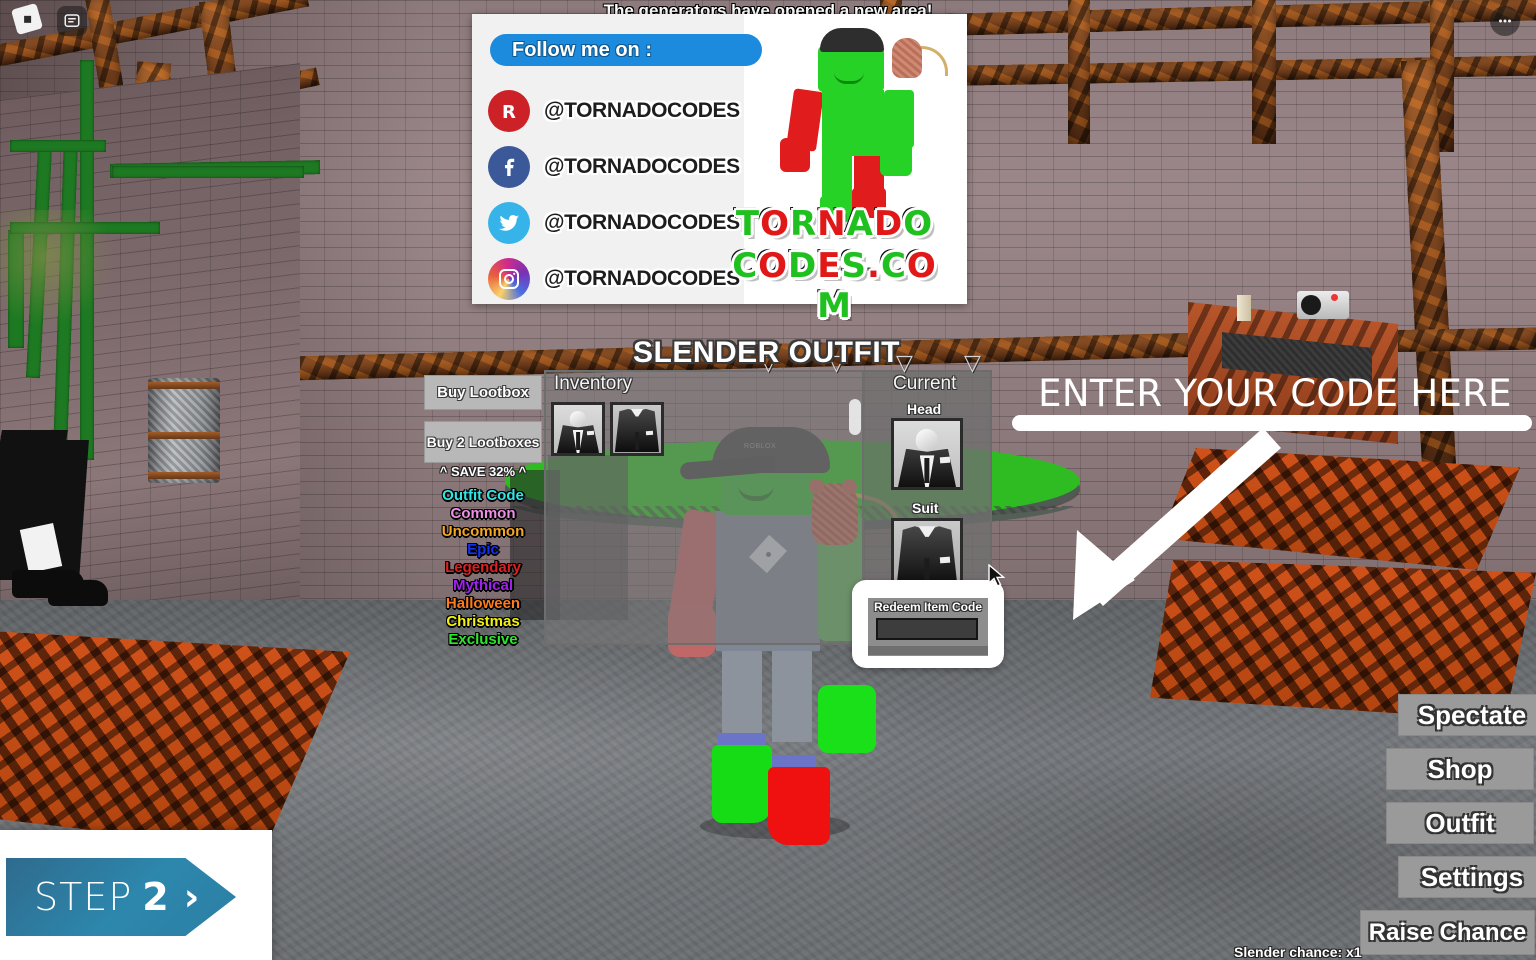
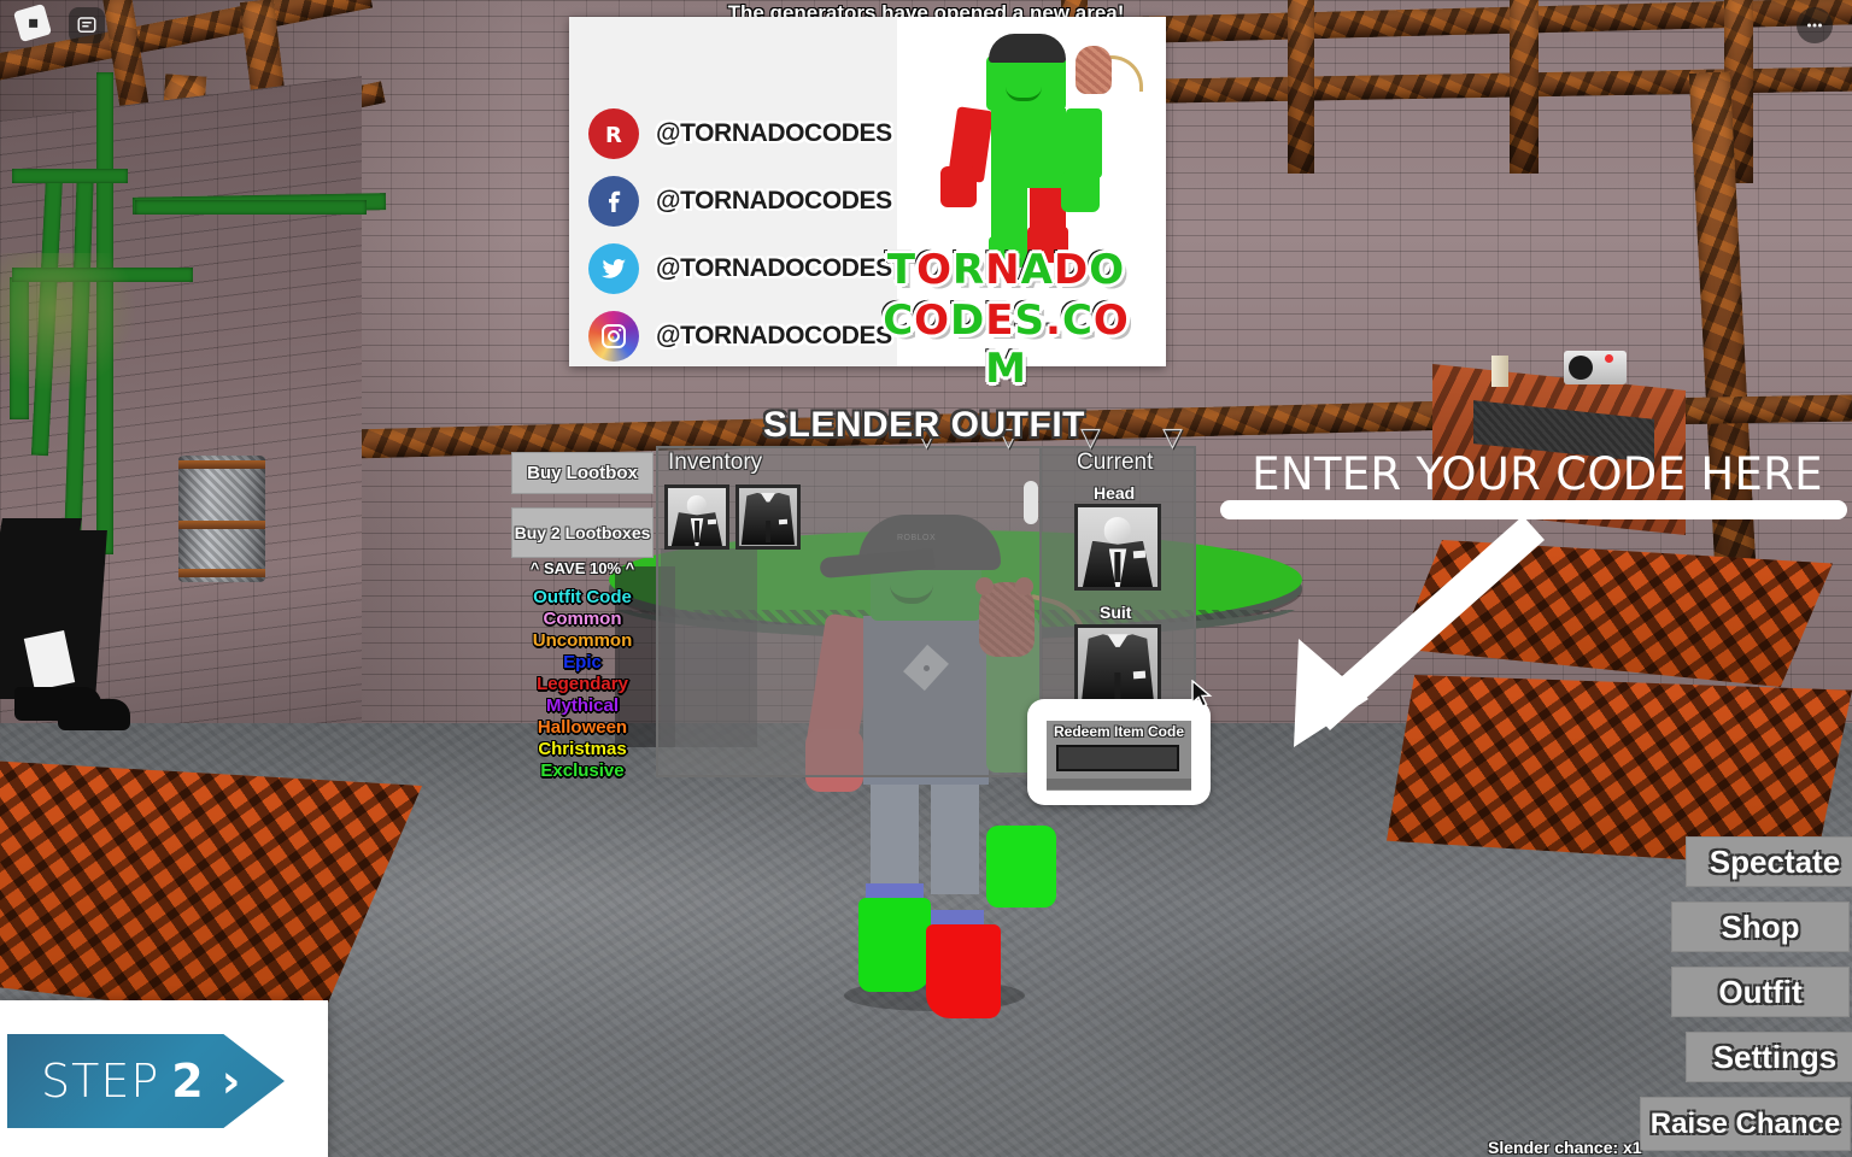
  The generators have opened a new area!
  SLENDER OUTFIT
  ▽
  ▽
  ▽
  ▽
  Inventory
  Current
  Head
  Suit
  Buy Lootbox
  Buy 2 Lootboxes
- ^ SAVE 32% ^
+ ^ SAVE 10% ^
  Outfit Code
  Common
  Uncommon
  Epic
  Legendary
  Mythical
  Halloween
  Christmas
  Exclusive
  Redeem Item Code
  ENTER YOUR CODE HERE
- Follow me on :
  R
  @TORNADOCODES
  @TORNADOCODES
  @TORNADOCODES
  @TORNADOCODES
  TORNADO
  CODES.COM
  Spectate
  Shop
  Outfit
  Settings
  Raise Chance
  Slender chance: x1
  STEP
  2
  ›
